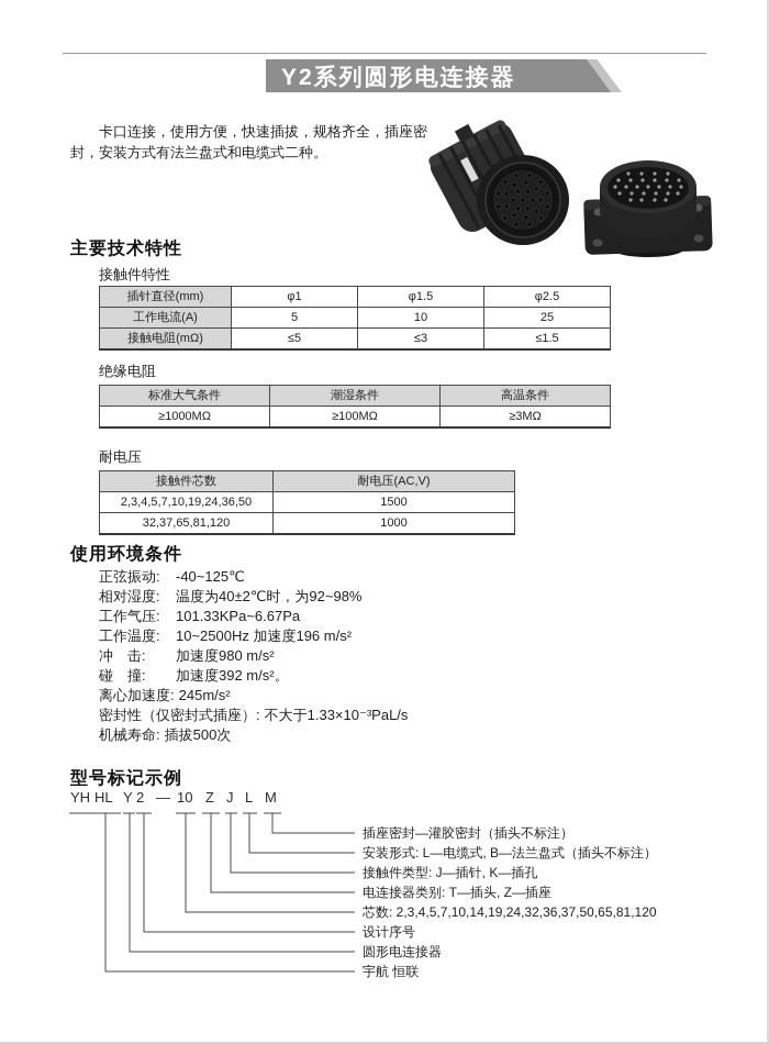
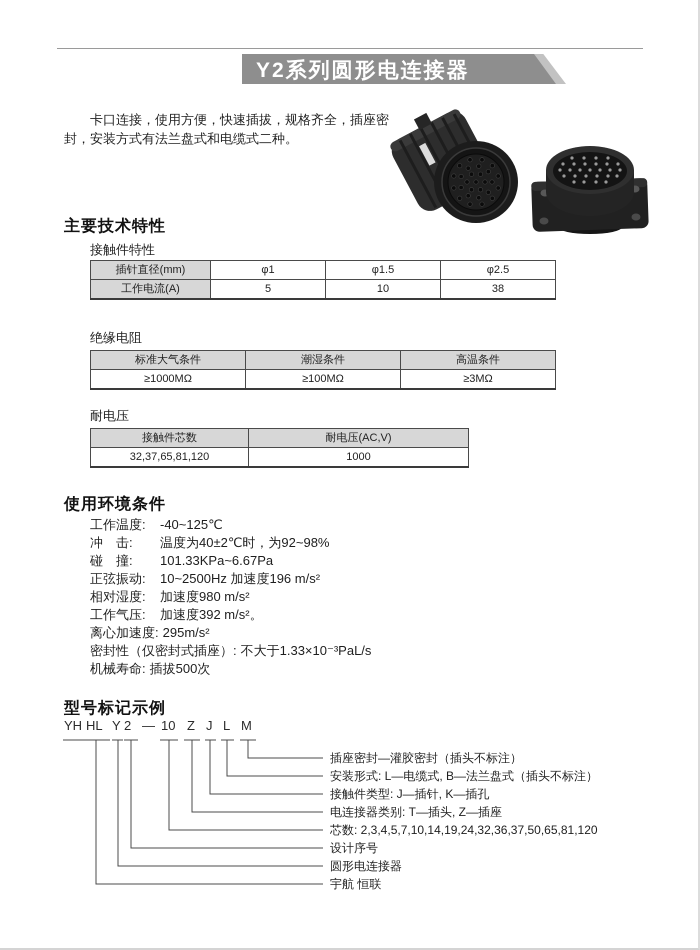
  Y2系列圆形电连接器
  卡口连接，使用方便，快速插拔，规格齐全，插座密封，安装方式有法兰盘式和电缆式二种。
  主要技术特性
  接触件特性
  插针直径(mm)	φ1	φ1.5	φ2.5
- 工作电流(A)	5	10	25
+ 工作电流(A)	5	10	38
- 接触电阻(mΩ)	≤5	≤3	≤1.5
  绝缘电阻
  标准大气条件	潮湿条件	高温条件
  ≥1000MΩ	≥100MΩ	≥3MΩ
  耐电压
  接触件芯数	耐电压(AC,V)
- 2,3,4,5,7,10,19,24,36,50	1500
  32,37,65,81,120	1000
  使用环境条件
- 正弦振动: -40~125℃
+ 工作温度: -40~125℃
- 相对湿度: 温度为40±2℃时，为92~98%
+ 冲 击: 温度为40±2℃时，为92~98%
- 工作气压: 101.33KPa~6.67Pa
+ 碰 撞: 101.33KPa~6.67Pa
- 工作温度: 10~2500Hz 加速度196 m/s²
+ 正弦振动: 10~2500Hz 加速度196 m/s²
- 冲 击: 加速度980 m/s²
+ 相对湿度: 加速度980 m/s²
- 碰 撞: 加速度392 m/s²。
+ 工作气压: 加速度392 m/s²。
- 离心加速度: 245m/s²
+ 离心加速度: 295m/s²
  密封性（仅密封式插座）: 不大于1.33×10⁻³PaL/s
  机械寿命: 插拔500次
  型号标记示例
  YH
  HL
  Y
  2
  —
  10
  Z
  J
  L
  M
  插座密封—灌胶密封（插头不标注）
  安装形式: L—电缆式, B—法兰盘式（插头不标注）
  接触件类型: J—插针, K—插孔
  电连接器类别: T—插头, Z—插座
  芯数: 2,3,4,5,7,10,14,19,24,32,36,37,50,65,81,120
  设计序号
  圆形电连接器
  宇航 恒联
